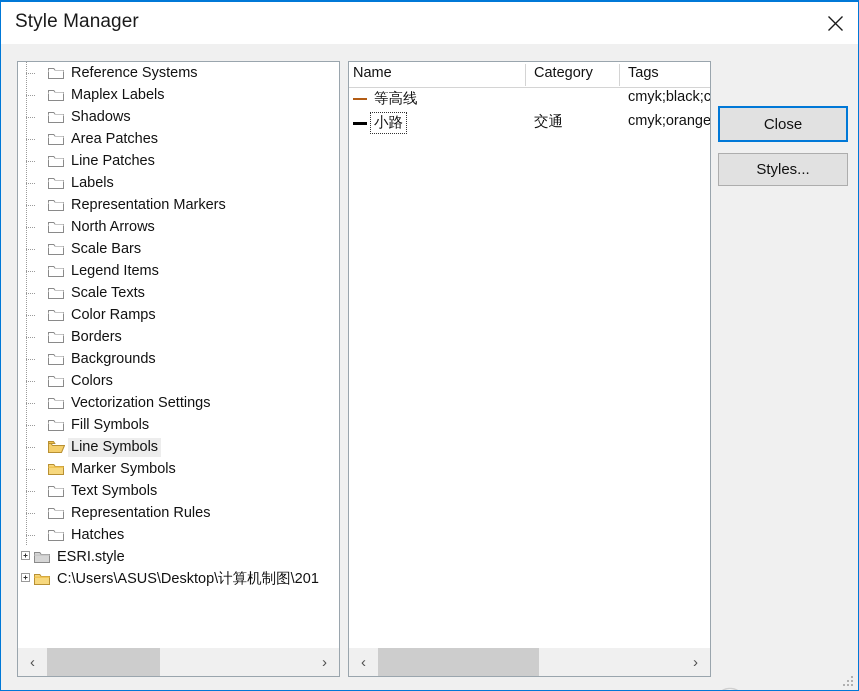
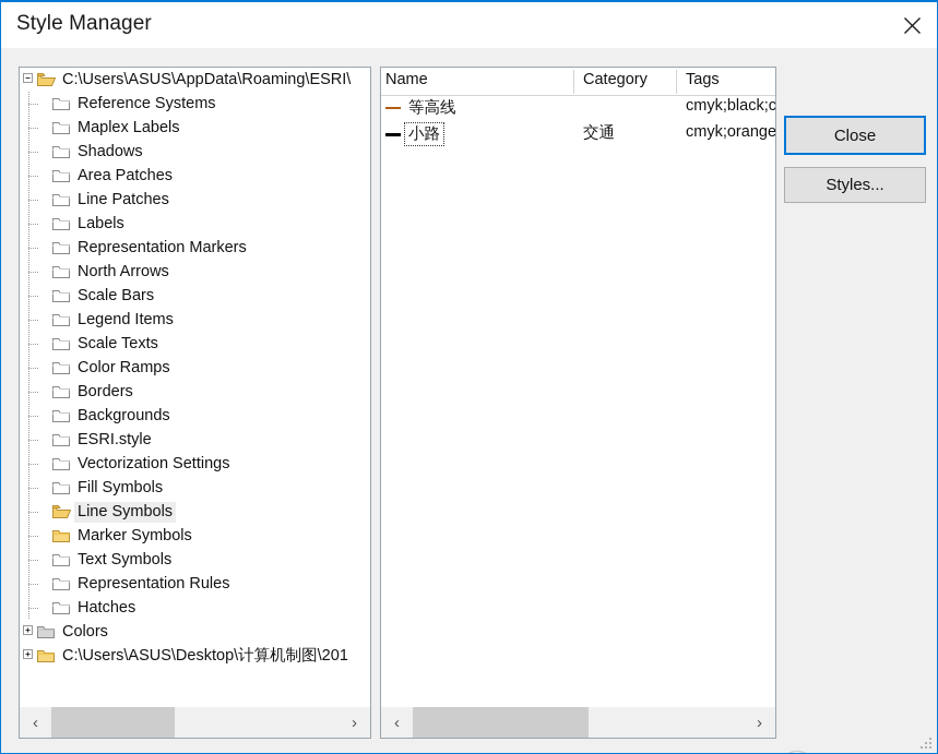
  Style Manager
+ C:\Users\ASUS\AppData\Roaming\ESRI\
  Reference Systems
  Maplex Labels
  Shadows
  Area Patches
  Line Patches
  Labels
  Representation Markers
  North Arrows
  Scale Bars
  Legend Items
  Scale Texts
  Color Ramps
  Borders
  Backgrounds
- Colors
+ ESRI.style
  Vectorization Settings
  Fill Symbols
  Line Symbols
  Marker Symbols
  Text Symbols
  Representation Rules
  Hatches
- ESRI.style
+ Colors
  C:\Users\ASUS\Desktop\计算机制图\201
  ‹
  ›
  Name
  Category
  Tags
  等高线
  cmyk;black;c
  小路
  交通
  cmyk;orange
  ‹
  ›
  Close
  Styles...
